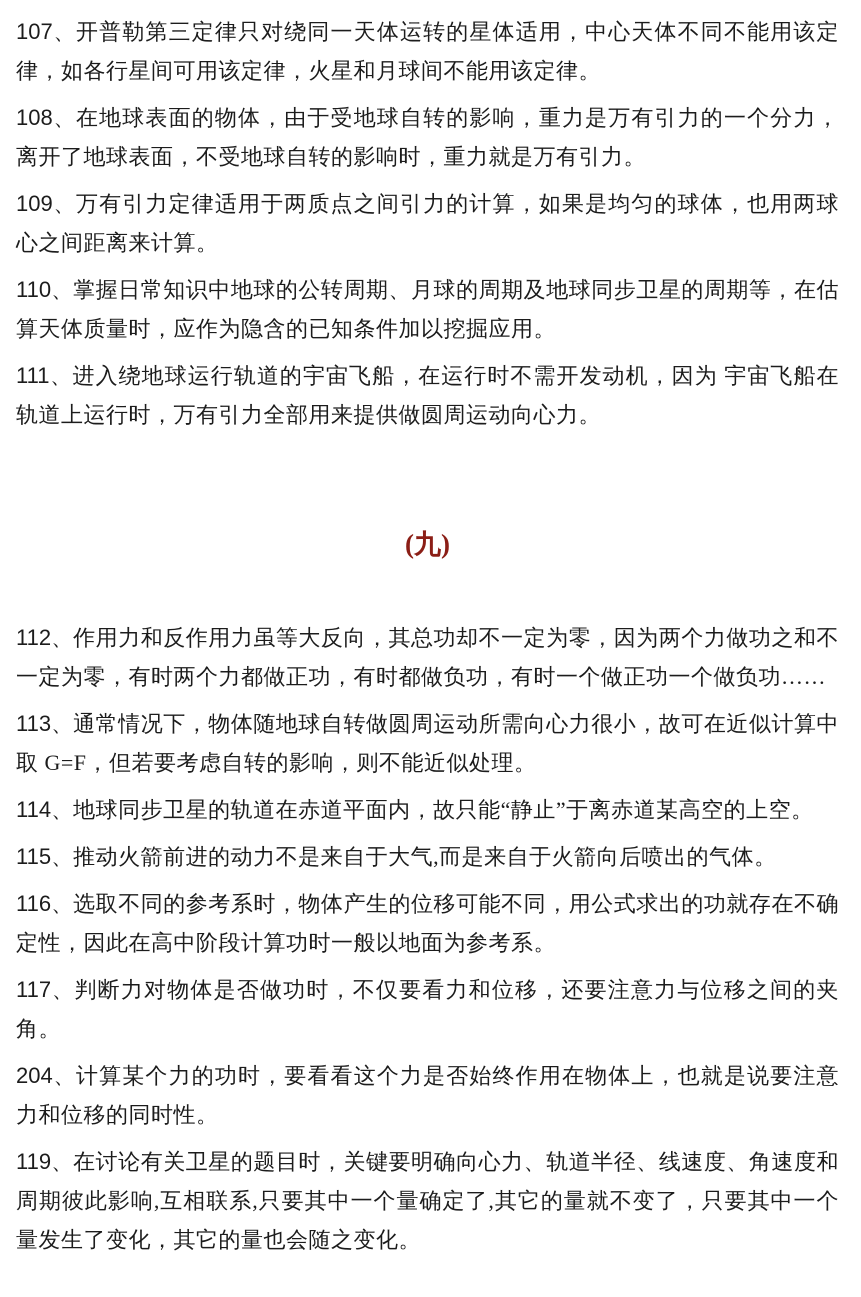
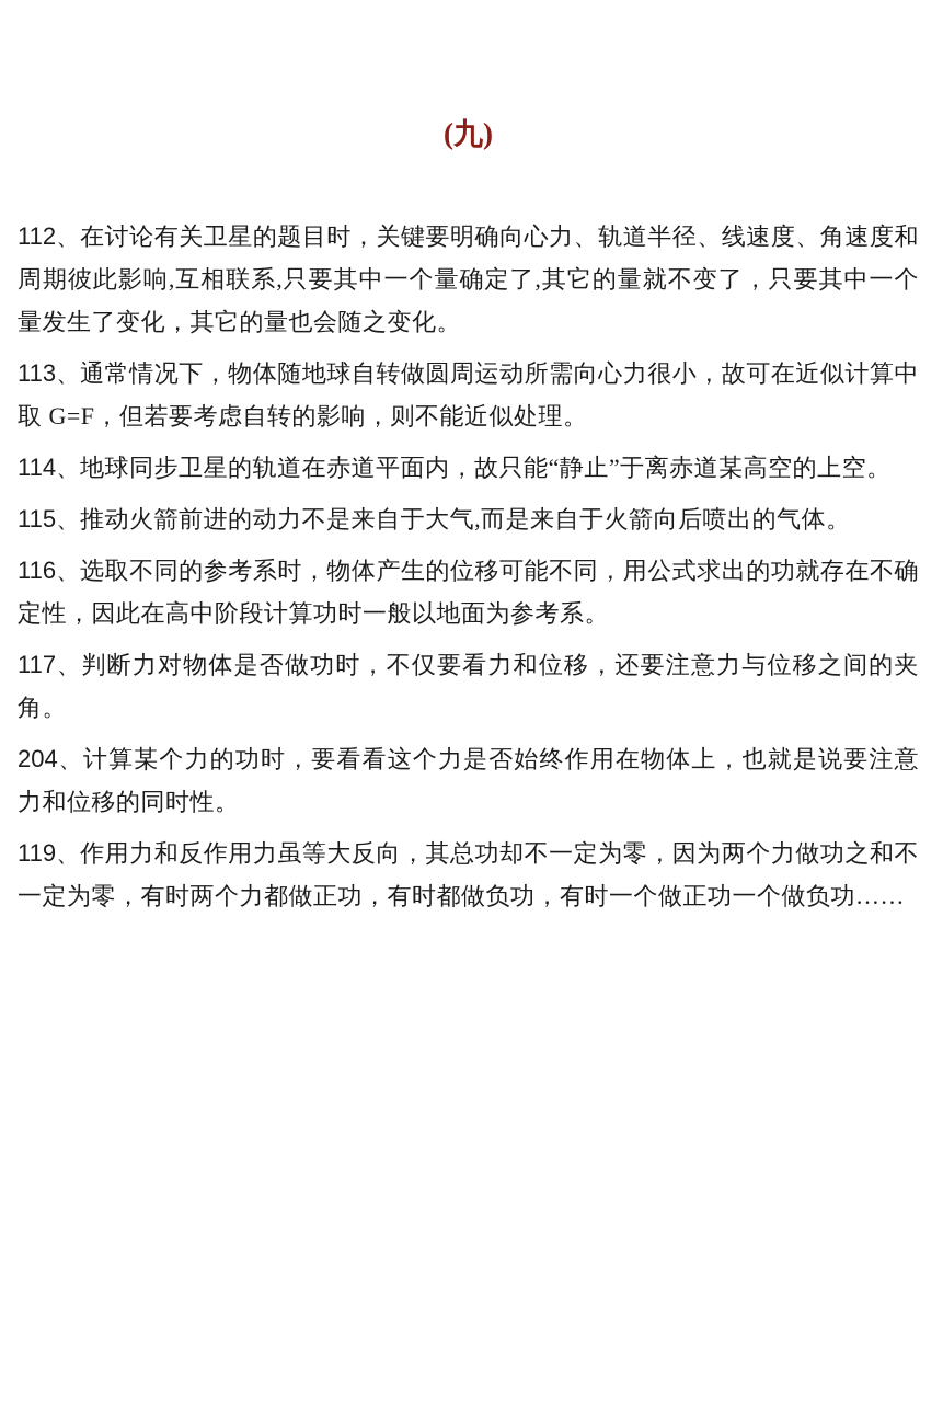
- 107、开普勒第三定律只对绕同一天体运转的星体适用，中心天体不同不能用该定律，如各行星间可用该定律，火星和月球间不能用该定律。
- 108、在地球表面的物体，由于受地球自转的影响，重力是万有引力的一个分力，离开了地球表面，不受地球自转的影响时，重力就是万有引力。
- 109、万有引力定律适用于两质点之间引力的计算，如果是均匀的球体，也用两球心之间距离来计算。
- 110、掌握日常知识中地球的公转周期、月球的周期及地球同步卫星的周期等，在估算天体质量时，应作为隐含的已知条件加以挖掘应用。
- 111、进入绕地球运行轨道的宇宙飞船，在运行时不需开发动机，因为 宇宙飞船在轨道上运行时，万有引力全部用来提供做圆周运动向心力。
  (九)
- 112、作用力和反作用力虽等大反向，其总功却不一定为零，因为两个力做功之和不一定为零，有时两个力都做正功，有时都做负功，有时一个做正功一个做负功……
+ 112、在讨论有关卫星的题目时，关键要明确向心力、轨道半径、线速度、角速度和周期彼此影响,互相联系,只要其中一个量确定了,其它的量就不变了，只要其中一个量发生了变化，其它的量也会随之变化。
  113、通常情况下，物体随地球自转做圆周运动所需向心力很小，故可在近似计算中取 G=F，但若要考虑自转的影响，则不能近似处理。
  114、地球同步卫星的轨道在赤道平面内，故只能“静止”于离赤道某高空的上空。
  115、推动火箭前进的动力不是来自于大气,而是来自于火箭向后喷出的气体。
  116、选取不同的参考系时，物体产生的位移可能不同，用公式求出的功就存在不确定性，因此在高中阶段计算功时一般以地面为参考系。
  117、判断力对物体是否做功时，不仅要看力和位移，还要注意力与位移之间的夹角。
  204、计算某个力的功时，要看看这个力是否始终作用在物体上，也就是说要注意力和位移的同时性。
- 119、在讨论有关卫星的题目时，关键要明确向心力、轨道半径、线速度、角速度和周期彼此影响,互相联系,只要其中一个量确定了,其它的量就不变了，只要其中一个量发生了变化，其它的量也会随之变化。
+ 119、作用力和反作用力虽等大反向，其总功却不一定为零，因为两个力做功之和不一定为零，有时两个力都做正功，有时都做负功，有时一个做正功一个做负功……
